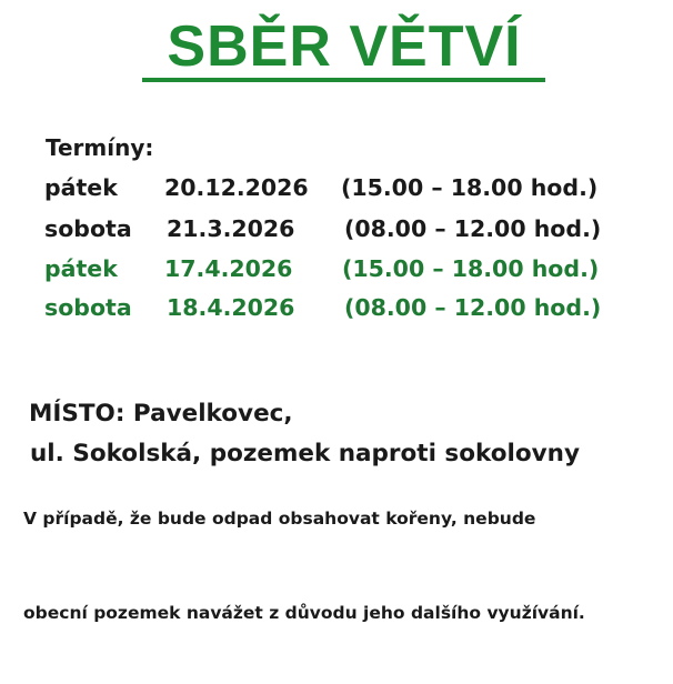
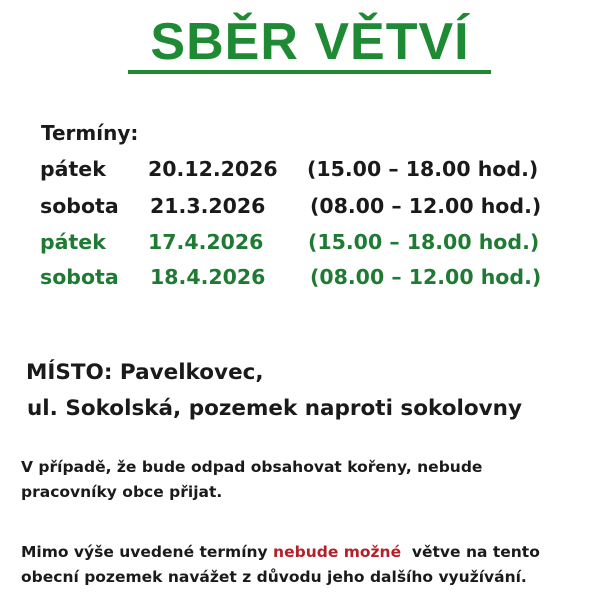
  SBĚR VĚTVÍ
  Termíny:
  pátek
  20.12.2026
  (15.00 – 18.00 hod.)
  sobota
  21.3.2026
  (08.00 – 12.00 hod.)
  pátek
  17.4.2026
  (15.00 – 18.00 hod.)
  sobota
  18.4.2026
  (08.00 – 12.00 hod.)
  MÍSTO: Pavelkovec,
  ul. Sokolská, pozemek naproti sokolovny
  V případě, že bude odpad obsahovat kořeny, nebude
+ pracovníky obce přijat.
+ Mimo výše uvedené termíny nebude možné větve na tento
  obecní pozemek navážet z důvodu jeho dalšího využívání.
